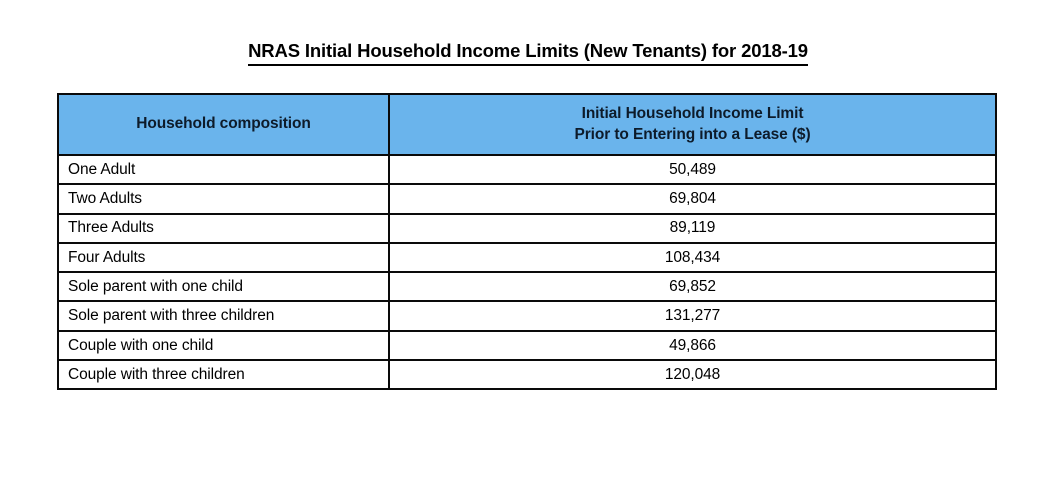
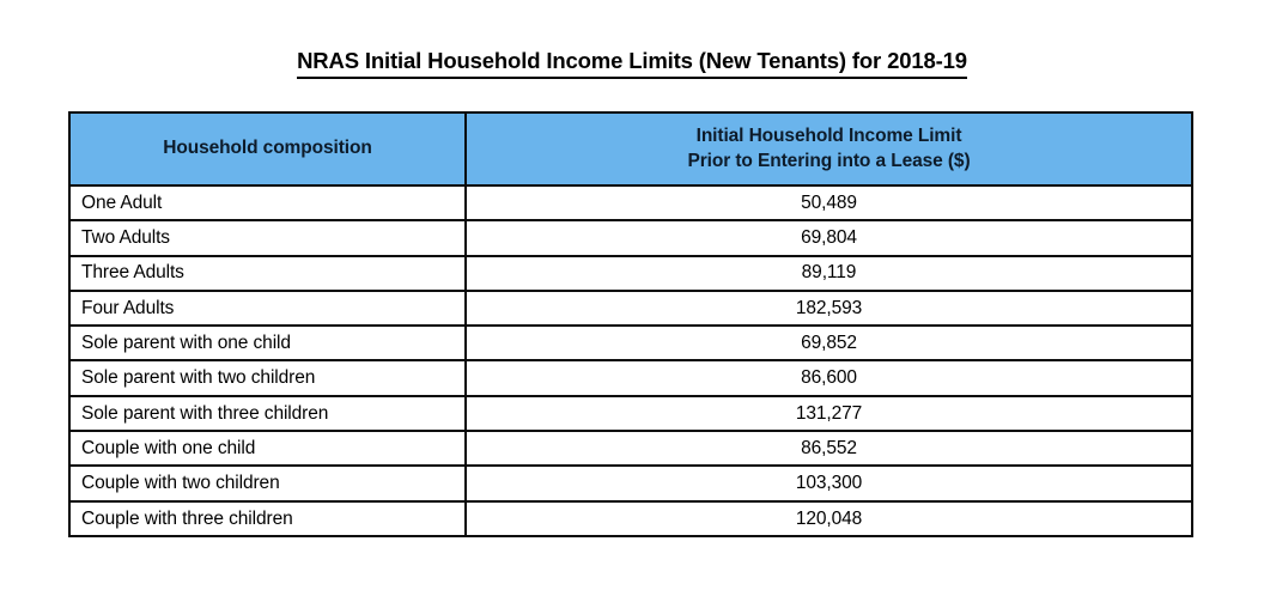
  NRAS Initial Household Income Limits (New Tenants) for 2018-19
  Household composition	Initial Household Income Limit Prior to Entering into a Lease ($)
  One Adult	50,489
  Two Adults	69,804
  Three Adults	89,119
- Four Adults	108,434
+ Four Adults	182,593
  Sole parent with one child	69,852
+ Sole parent with two children	86,600
  Sole parent with three children	131,277
- Couple with one child	49,866
+ Couple with one child	86,552
+ Couple with two children	103,300
  Couple with three children	120,048
